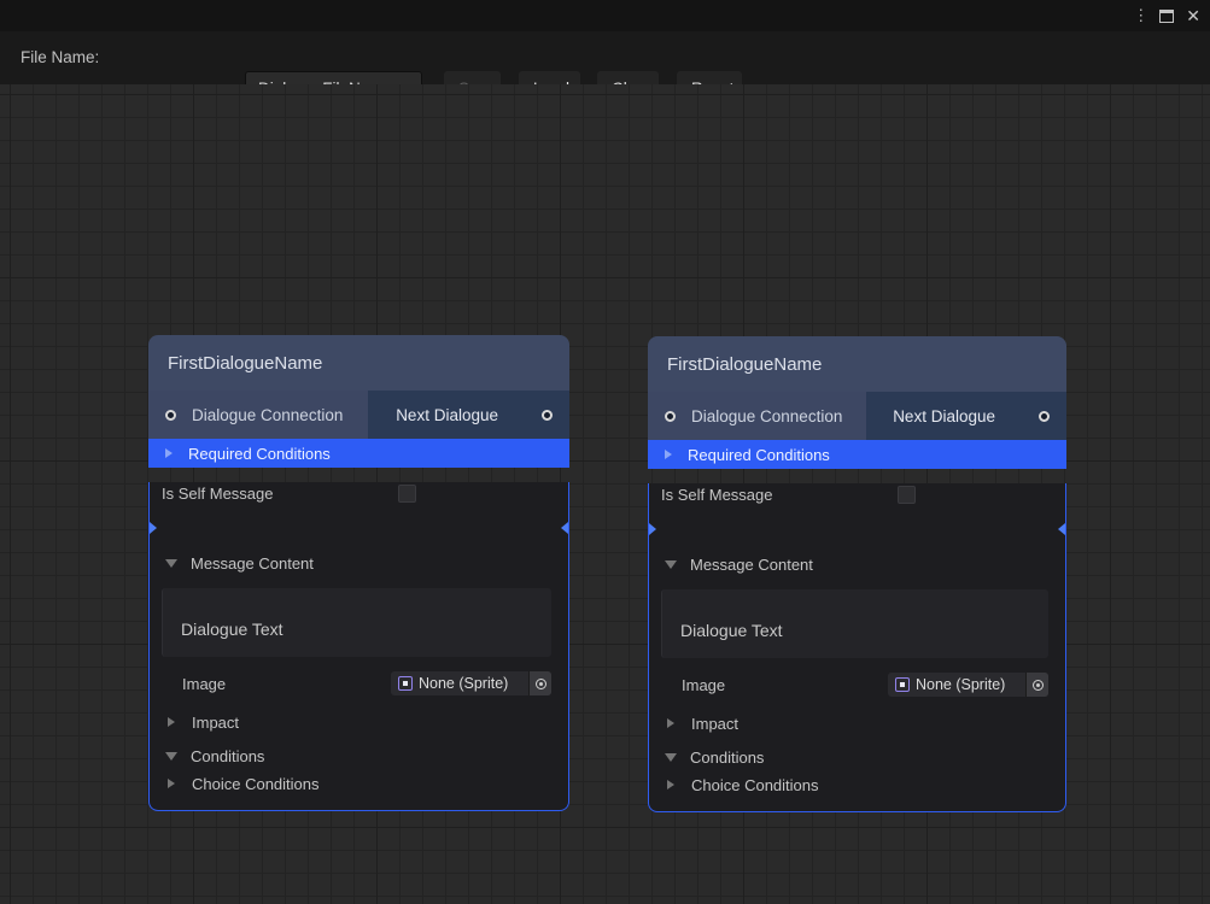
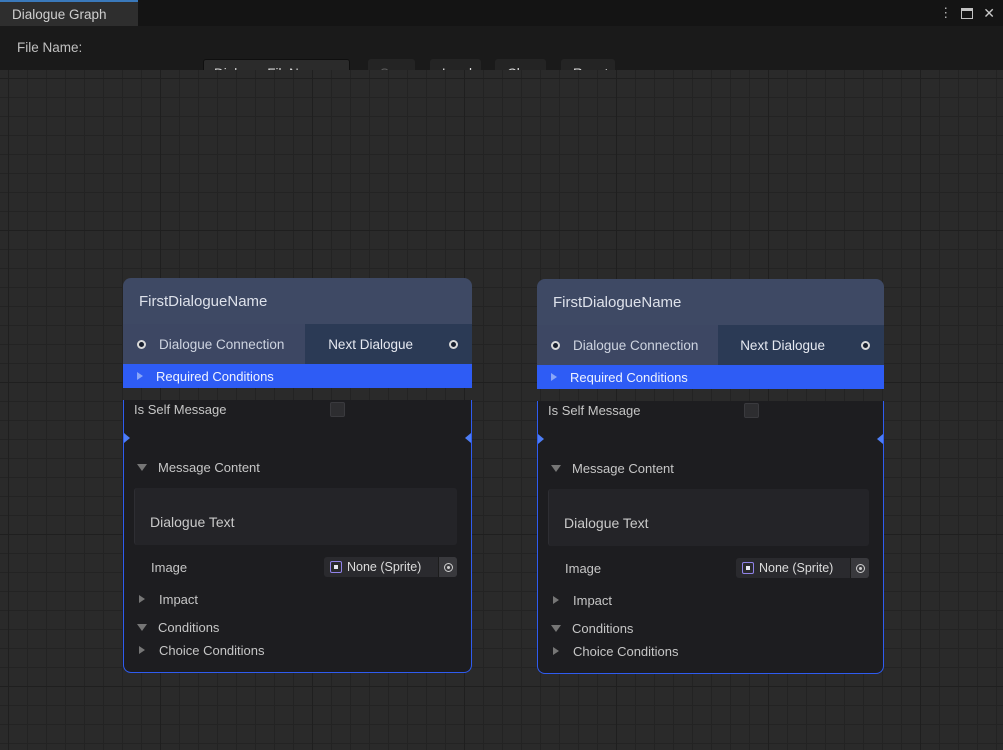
+ Dialogue Graph
  ⋮
  ✕
  File Name:
  FirstDialogueName
  Dialogue Connection
  Next Dialogue
  Required Conditions
  Is Self Message
  Message Content
  Dialogue Text
  Image
  None (Sprite)
  Impact
  Conditions
  Choice Conditions
  FirstDialogueName
  Dialogue Connection
  Next Dialogue
  Required Conditions
  Is Self Message
  Message Content
  Dialogue Text
  Image
  None (Sprite)
  Impact
  Conditions
  Choice Conditions
